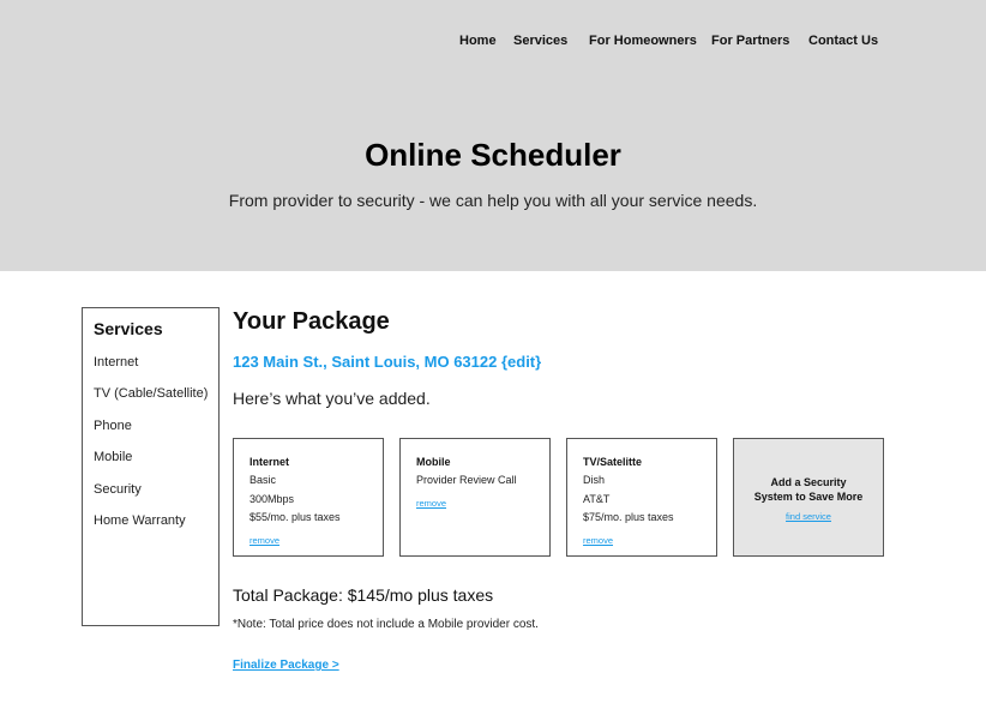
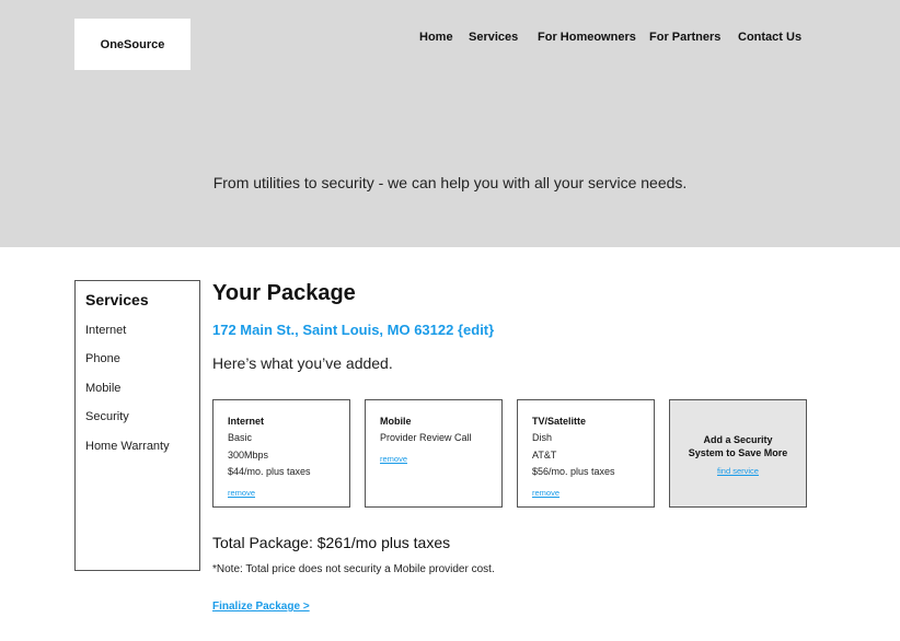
+ OneSource
  Home
  Services
  For Homeowners
  For Partners
  Contact Us
- Online Scheduler
- From provider to security - we can help you with all your service needs.
+ From utilities to security - we can help you with all your service needs.
  Services
  Internet
- TV (Cable/Satellite)
  Phone
  Mobile
  Security
  Home Warranty
  Your Package
- 123 Main St., Saint Louis, MO 63122 {edit}
+ 172 Main St., Saint Louis, MO 63122 {edit}
  Here’s what you’ve added.
  Internet
  Basic
  300Mbps
- $55/mo. plus taxes
+ $44/mo. plus taxes
  remove
  Mobile
  Provider Review Call
  remove
  TV/Satelitte
  Dish
  AT&T
- $75/mo. plus taxes
+ $56/mo. plus taxes
  remove
  Add a Security
  System to Save More
  find service
- Total Package: $145/mo plus taxes
+ Total Package: $261/mo plus taxes
- *Note: Total price does not include a Mobile provider cost.
+ *Note: Total price does not security a Mobile provider cost.
  Finalize Package >
